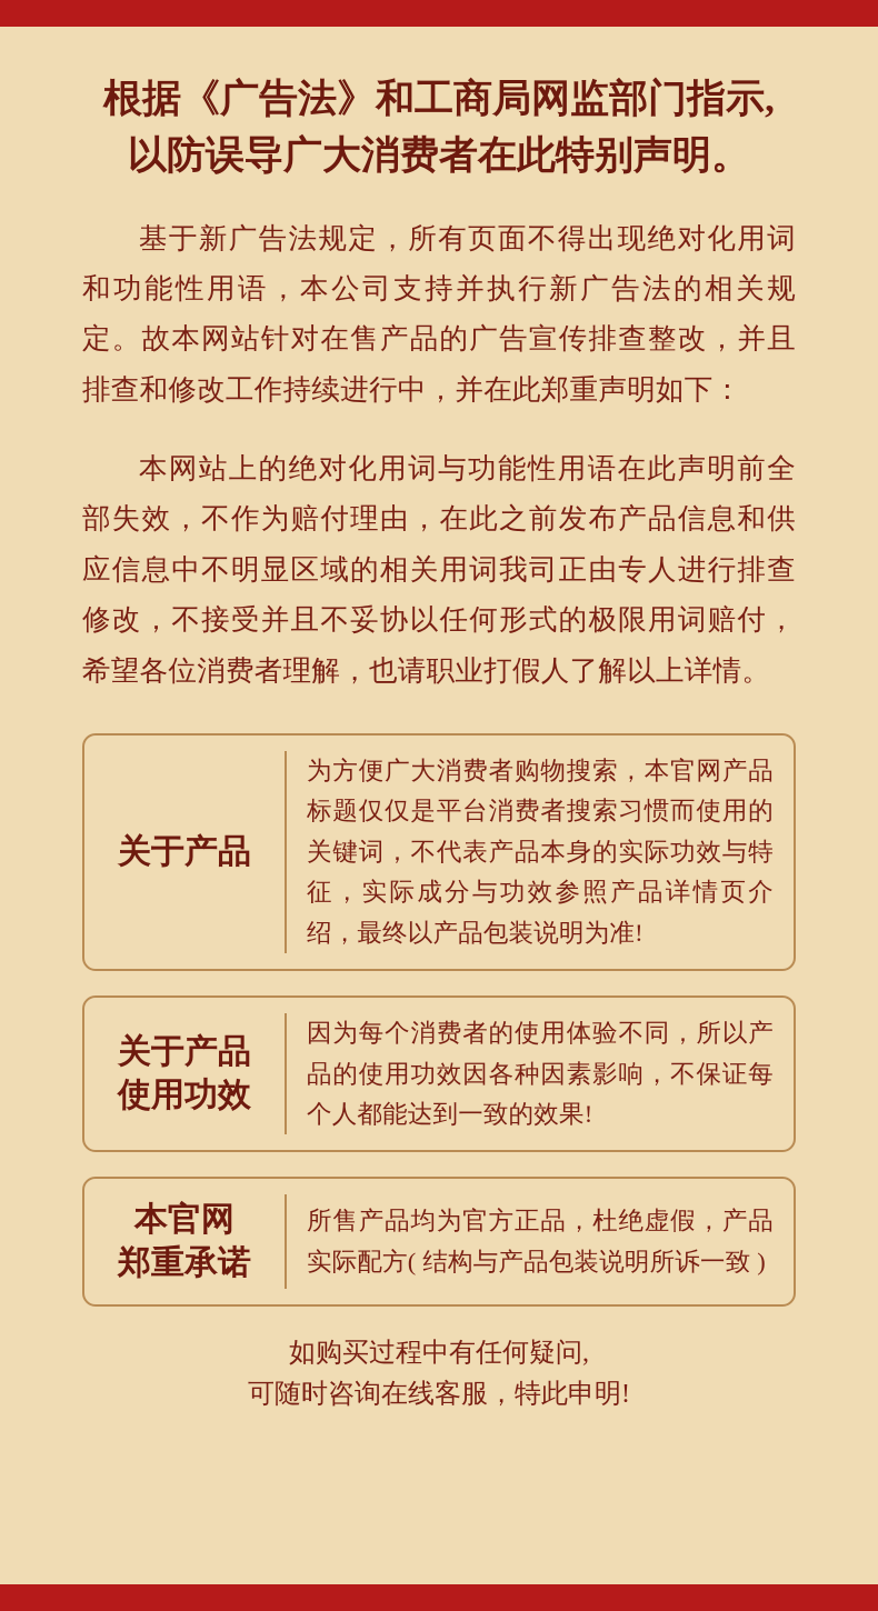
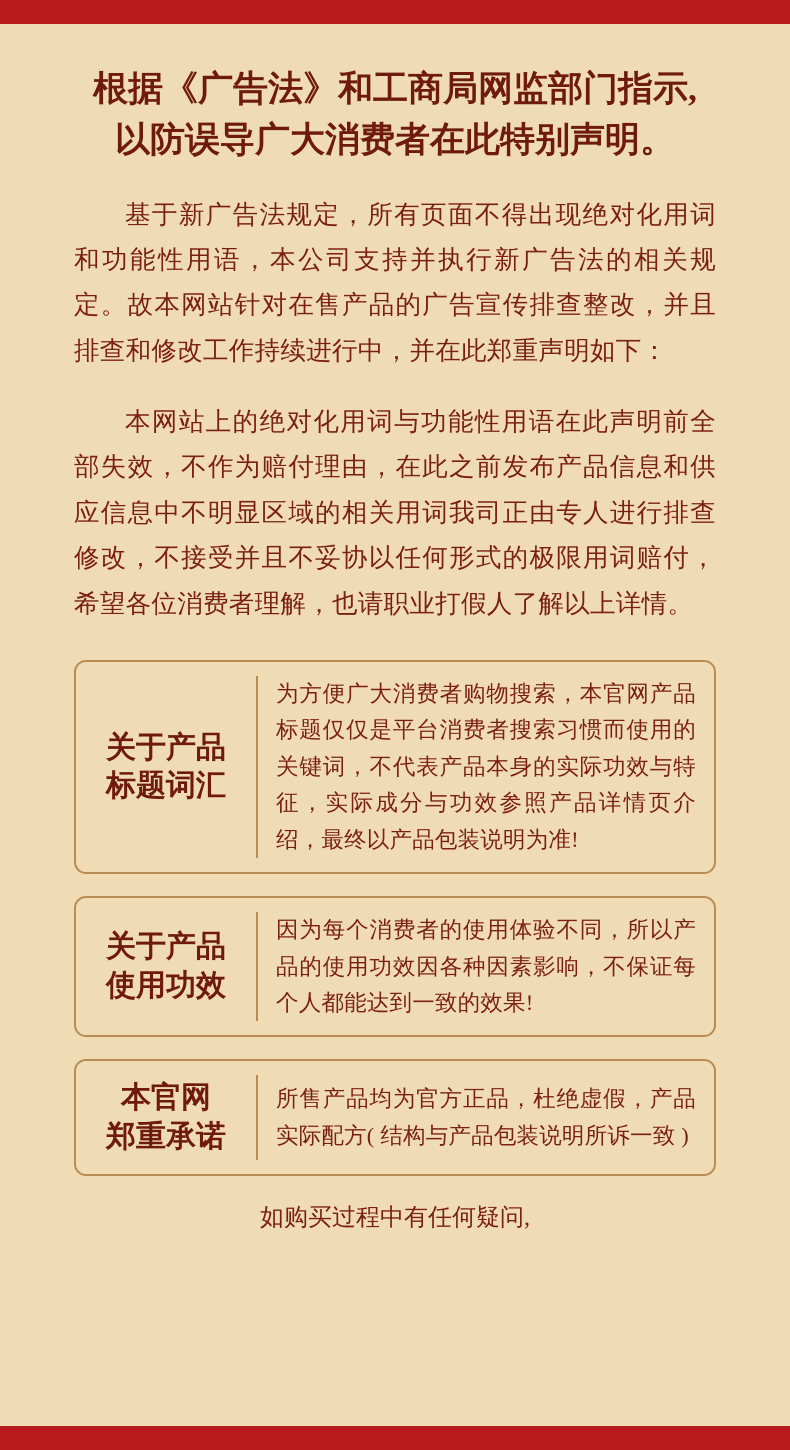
  根据《广告法》和工商局网监部门指示,
  以防误导广大消费者在此特别声明。
  基于新广告法规定，所有页面不得出现绝对化用词和功能性用语，本公司支持并执行新广告法的相关规定。故本网站针对在售产品的广告宣传排查整改，并且排查和修改工作持续进行中，并在此郑重声明如下：
  本网站上的绝对化用词与功能性用语在此声明前全部失效，不作为赔付理由，在此之前发布产品信息和供应信息中不明显区域的相关用词我司正由专人进行排查修改，不接受并且不妥协以任何形式的极限用词赔付，希望各位消费者理解，也请职业打假人了解以上详情。
  关于产品
+ 标题词汇
  为方便广大消费者购物搜索，本官网产品标题仅仅是平台消费者搜索习惯而使用的关键词，不代表产品本身的实际功效与特征，实际成分与功效参照产品详情页介绍，最终以产品包装说明为准!
  关于产品
  使用功效
  因为每个消费者的使用体验不同，所以产品的使用功效因各种因素影响，不保证每个人都能达到一致的效果!
  本官网
  郑重承诺
  所售产品均为官方正品，杜绝虚假，产品实际配方( 结构与产品包装说明所诉一致 )
  如购买过程中有任何疑问,
- 可随时咨询在线客服，特此申明!
